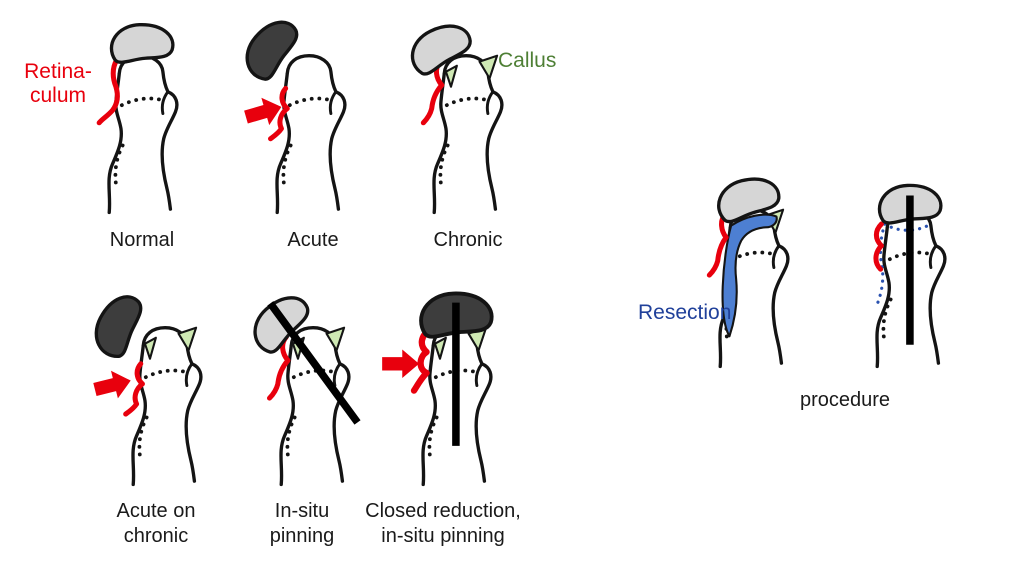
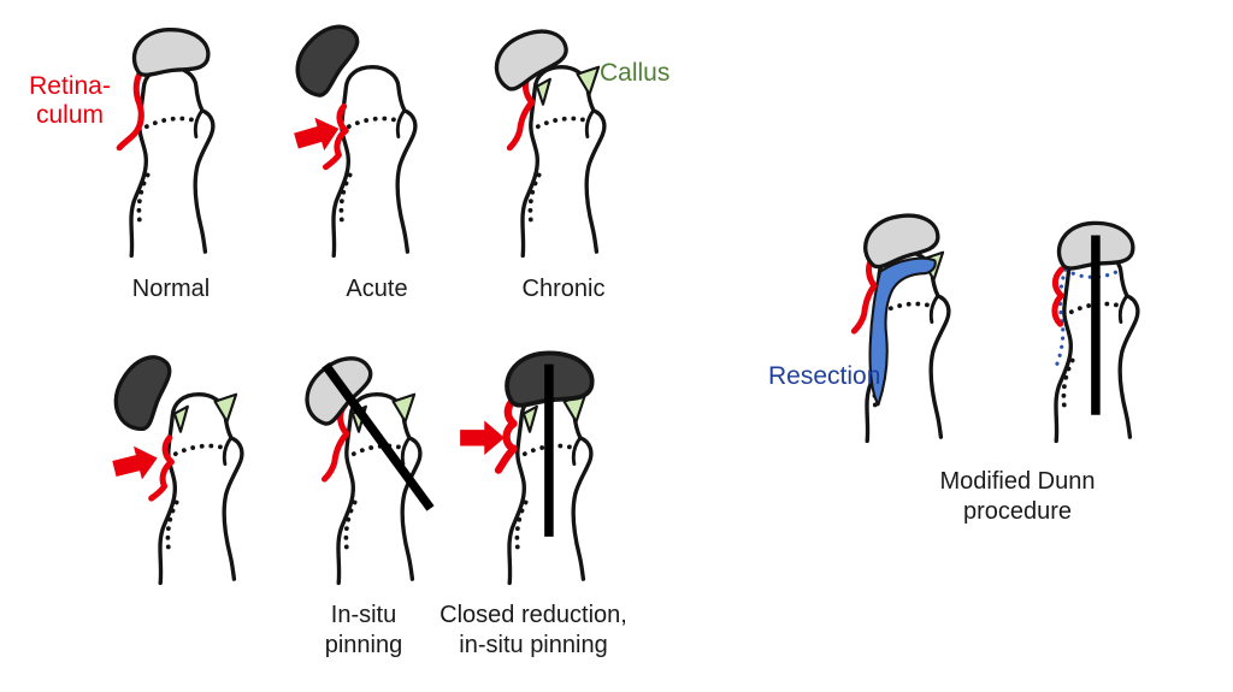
  Normal
  Acute
  Chronic
- Acute on
- chronic
  In-situ
  pinning
  Closed reduction,
  in-situ pinning
+ Modified Dunn
  procedure
  Retina-
  culum
  Callus
  Resection
